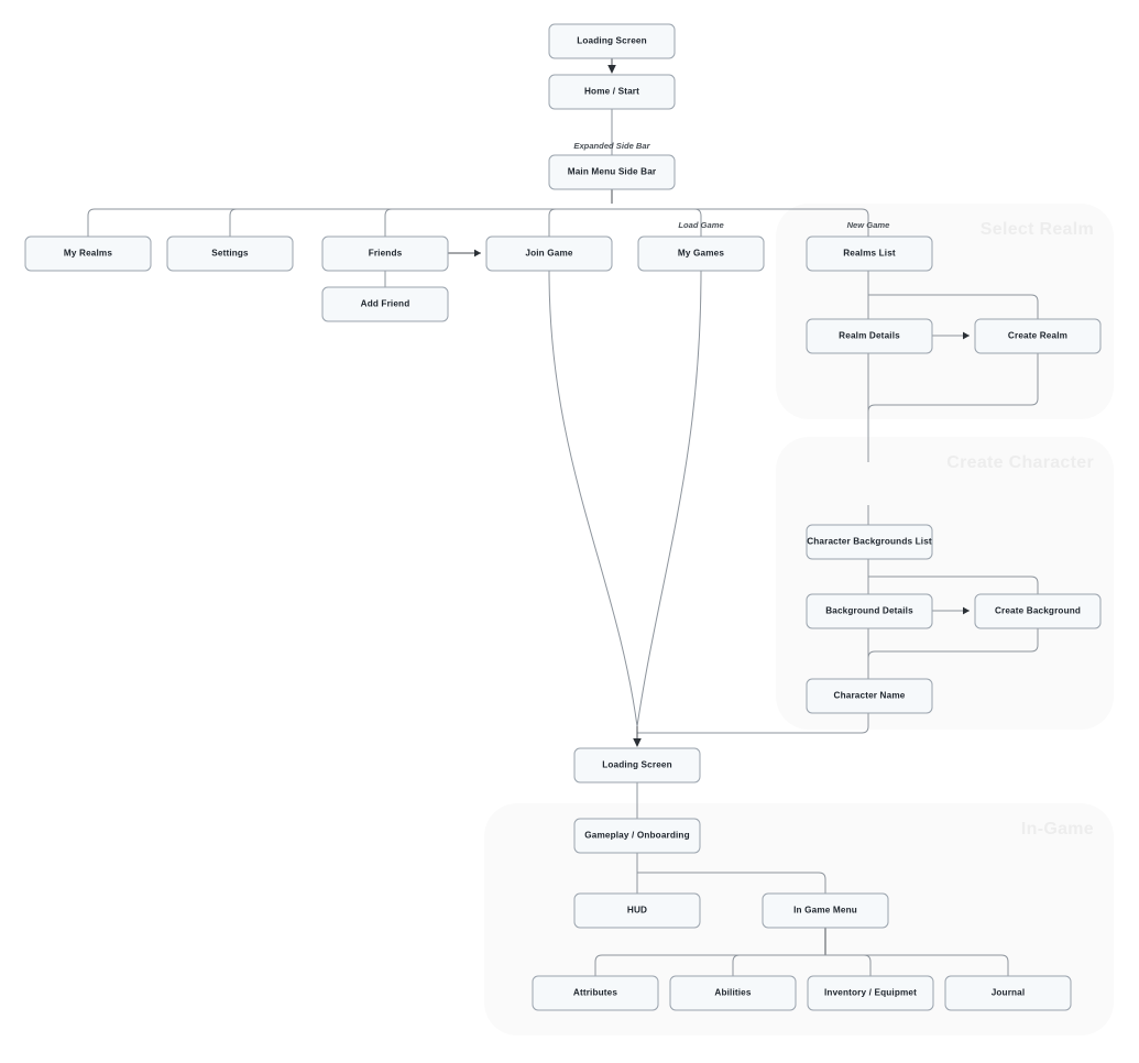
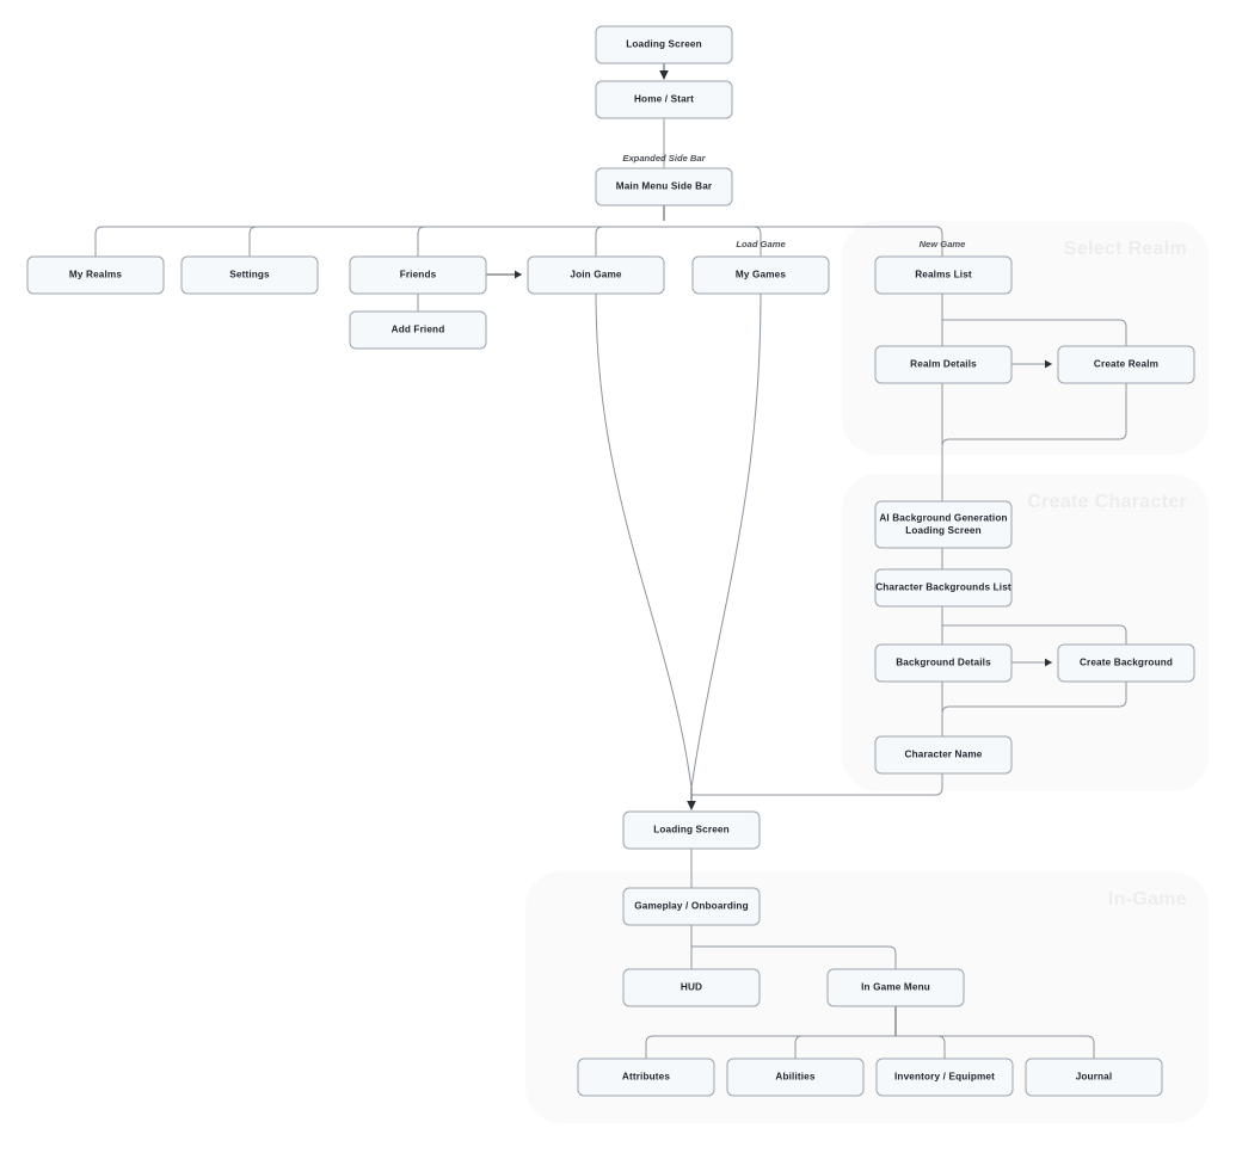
  Expanded Side Bar
  Load Game
  New Game
  Loading Screen
  Home / Start
  Main Menu Side Bar
  My Realms
  Settings
  Friends
  Add Friend
  Join Game
  My Games
  Realms List
  Realm Details
  Create Realm
+ AI Background Generation Loading Screen
  Character Backgrounds List
  Background Details
  Create Background
  Character Name
  Loading Screen
  Gameplay / Onboarding
  HUD
  In Game Menu
  Attributes
  Abilities
  Inventory / Equipmet
  Journal
